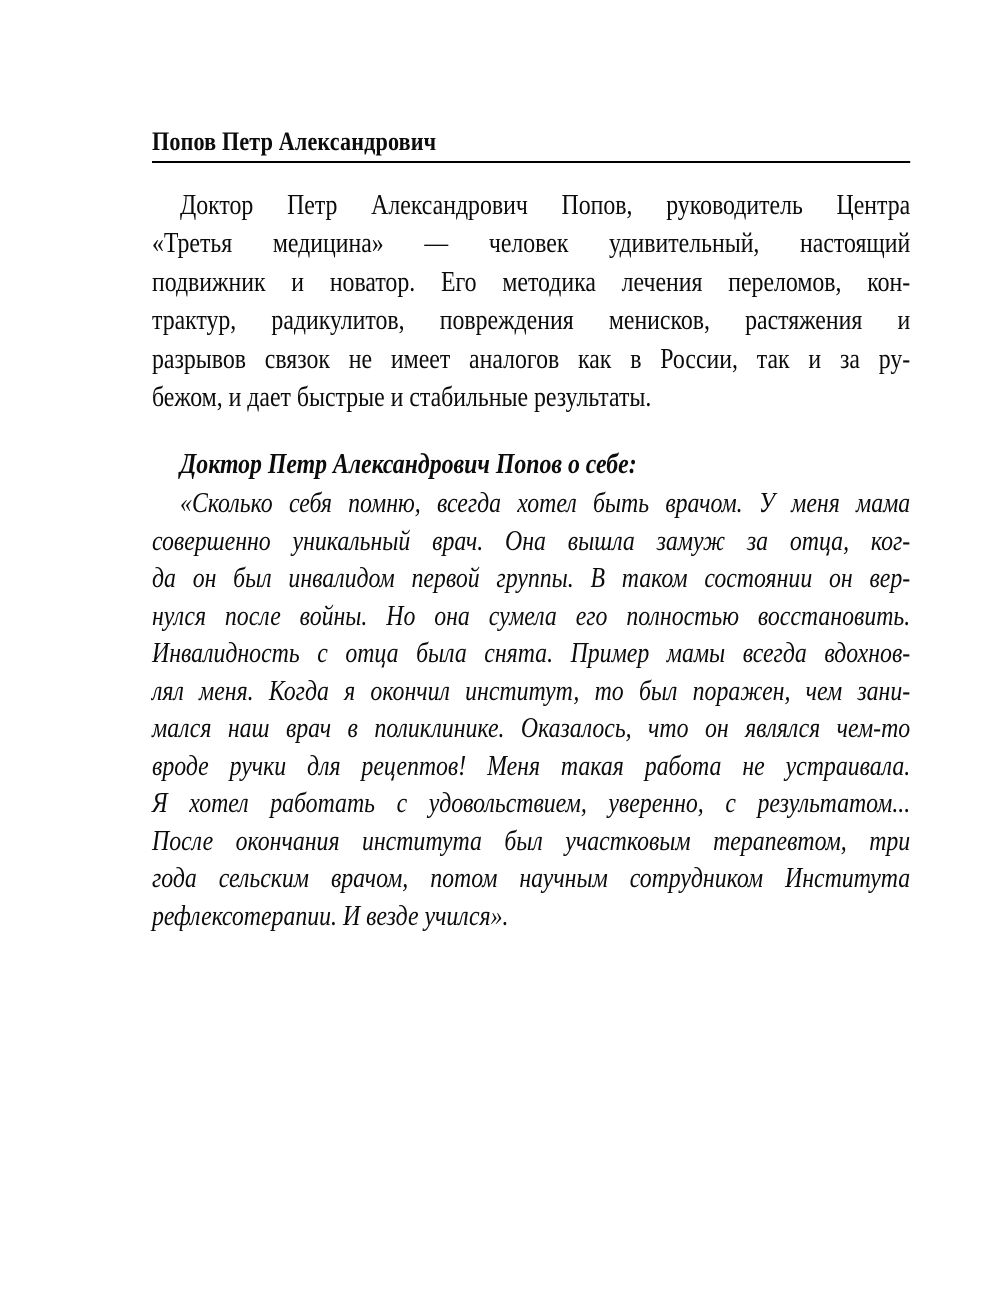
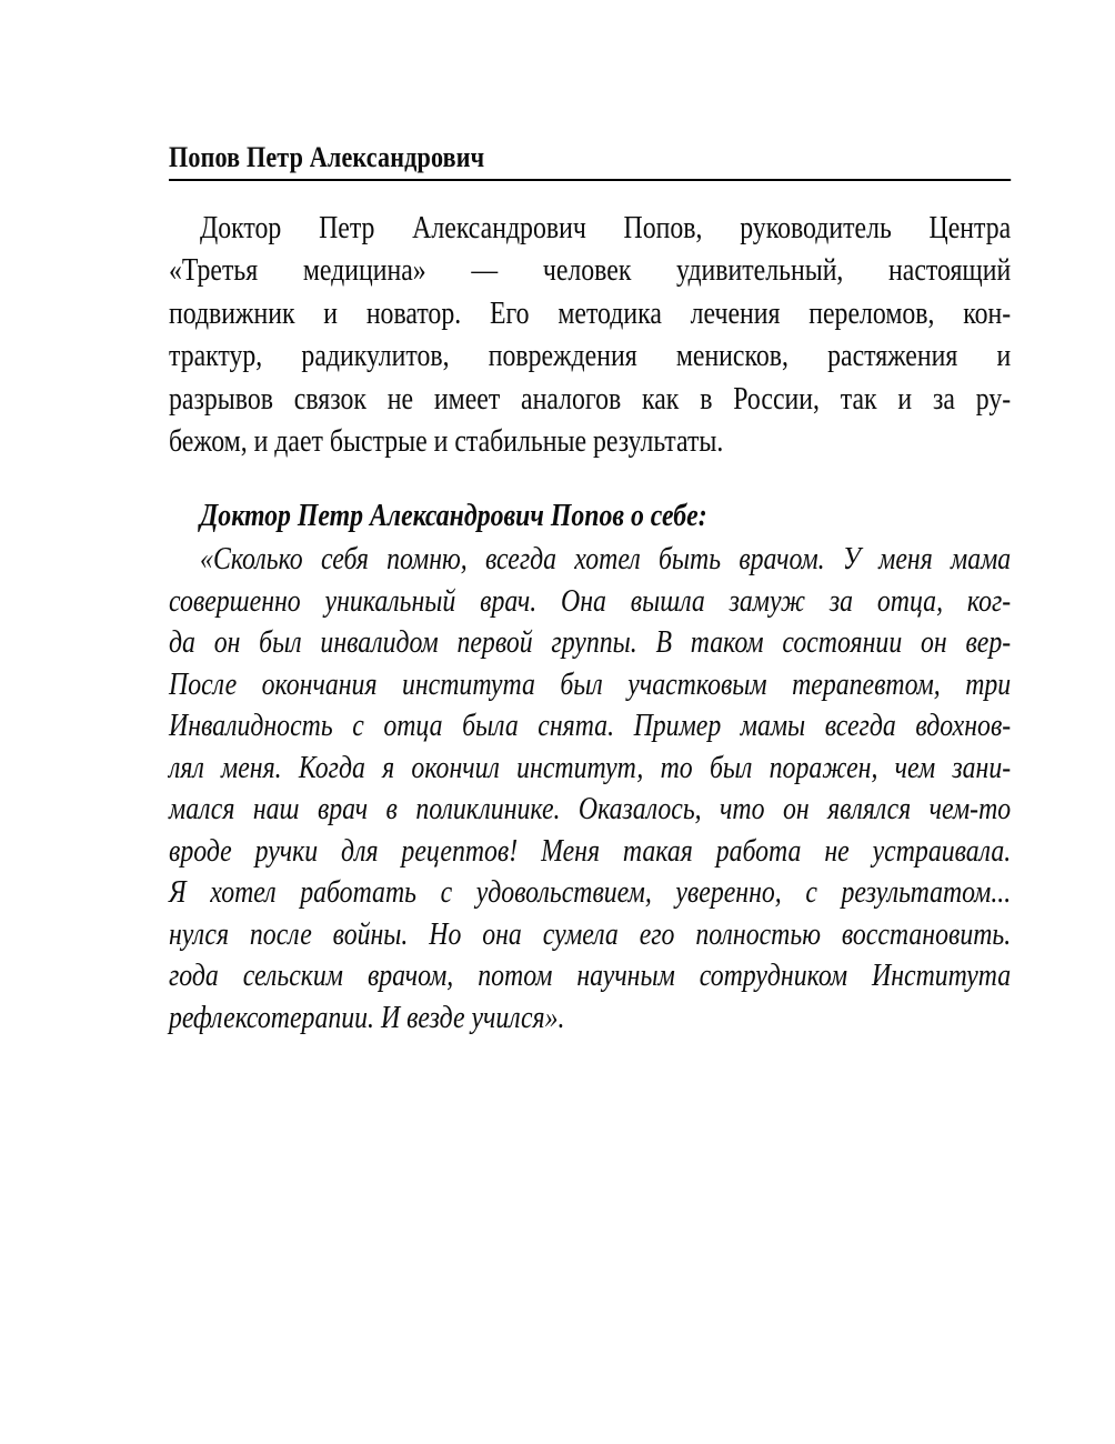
  Попов Петр Александрович
  Доктор Петр Александрович Попов, руководитель Центра
  «Третья медицина» — человек удивительный, настоящий
  подвижник и новатор. Его методика лечения переломов, кон-
  трактур, радикулитов, повреждения менисков, растяжения и
  разрывов связок не имеет аналогов как в России, так и за ру-
  бежом, и дает быстрые и стабильные результаты.
  Доктор Петр Александрович Попов о себе:
  «Сколько себя помню, всегда хотел быть врачом. У меня мама
  совершенно уникальный врач. Она вышла замуж за отца, ког-
  да он был инвалидом первой группы. В таком состоянии он вер-
- нулся после войны. Но она сумела его полностью восстановить.
+ После окончания института был участковым терапевтом, три
  Инвалидность с отца была снята. Пример мамы всегда вдохнов-
  лял меня. Когда я окончил институт, то был поражен, чем зани-
  мался наш врач в поликлинике. Оказалось, что он являлся чем-то
  вроде ручки для рецептов! Меня такая работа не устраивала.
  Я хотел работать с удовольствием, уверенно, с результатом...
- После окончания института был участковым терапевтом, три
+ нулся после войны. Но она сумела его полностью восстановить.
  года сельским врачом, потом научным сотрудником Института
  рефлексотерапии. И везде учился».
